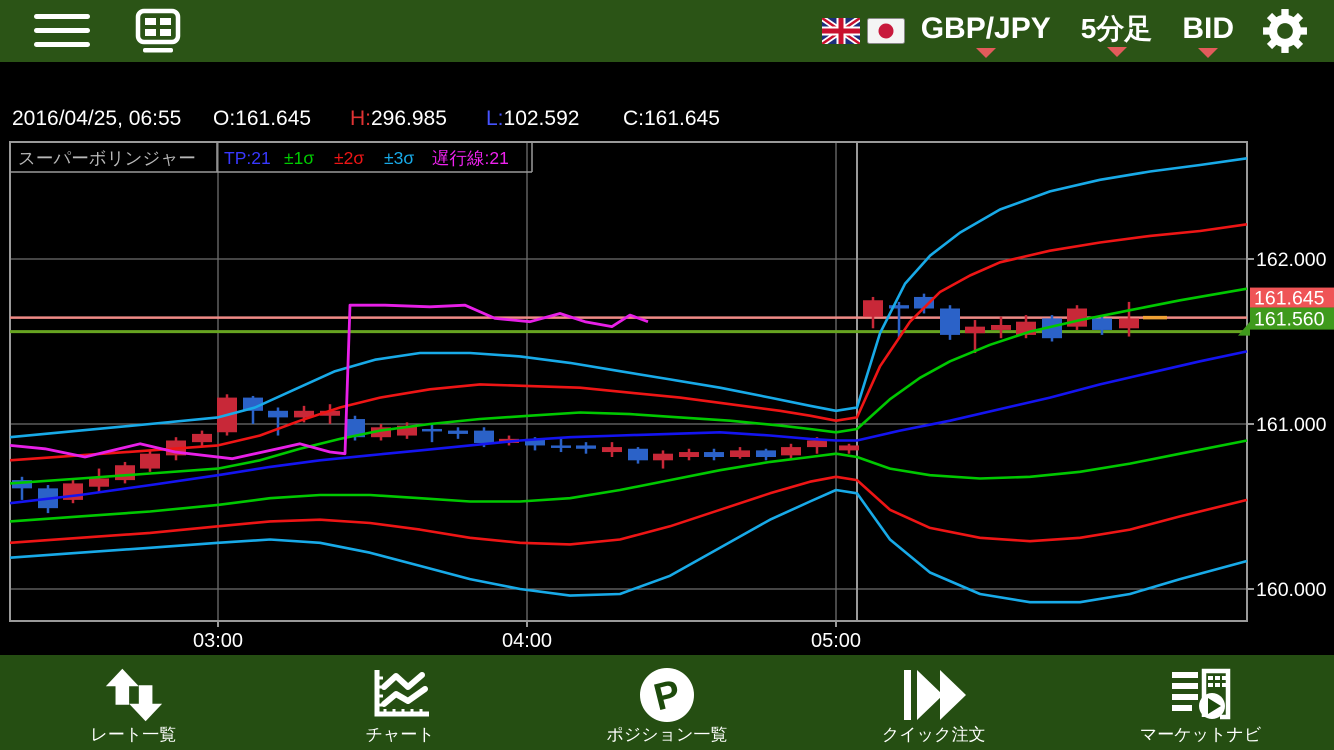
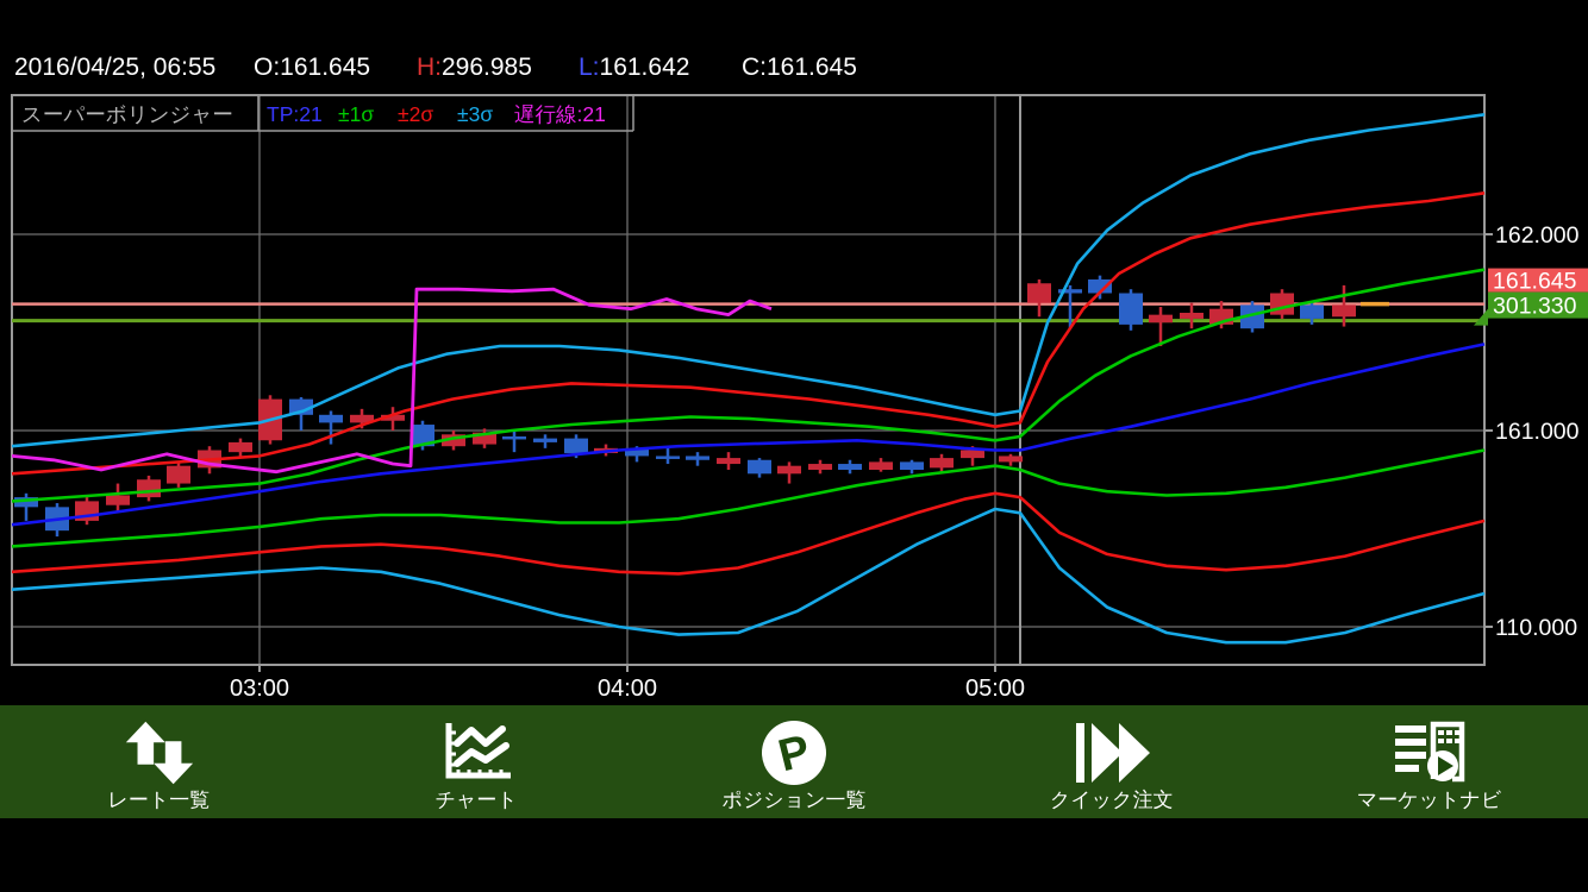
- GBP/JPY
- 5分足
- BID
  2016/04/25, 06:55
  O:161.645
  H:296.985
- L:102.592
+ L:161.642
  C:161.645
  スーパーボリンジャー
  TP:21
  ±1σ
  ±2σ
  ±3σ
  遅行線:21
  03:00
  04:00
  05:00
  162.000
  161.000
- 160.000
+ 110.000
  161.645
- 161.560
+ 301.330
  レート一覧
  チャート
  ポジション一覧
  クイック注文
  マーケットナビ
